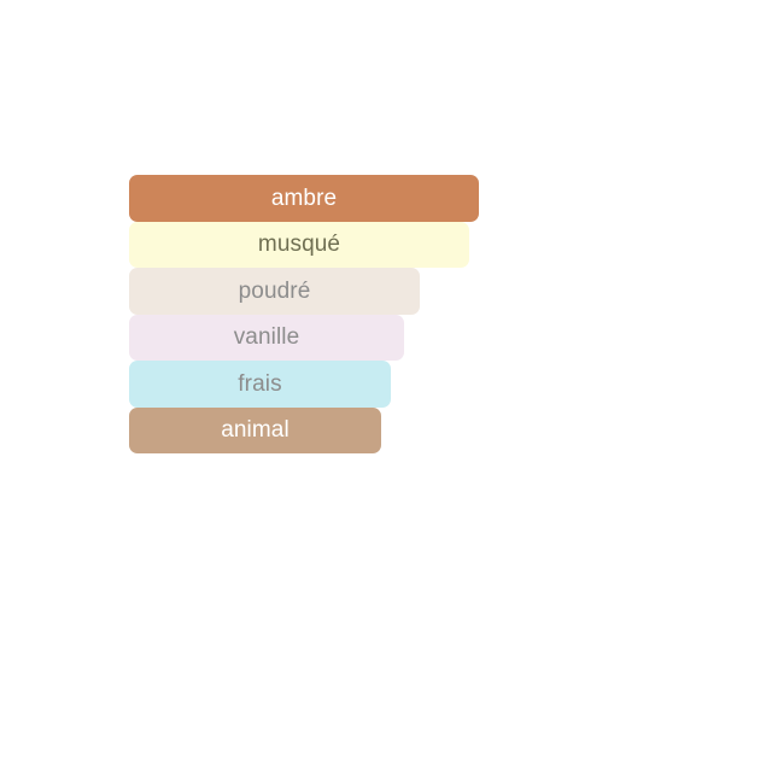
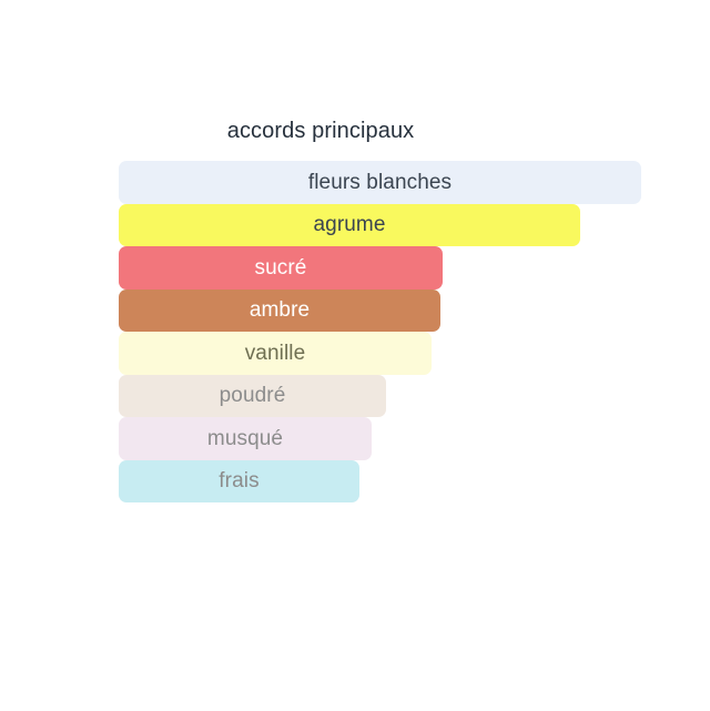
+ accords principaux
+ fleurs blanches
+ agrume
+ sucré
  ambre
- musqué
+ vanille
  poudré
- vanille
+ musqué
  frais
- animal
